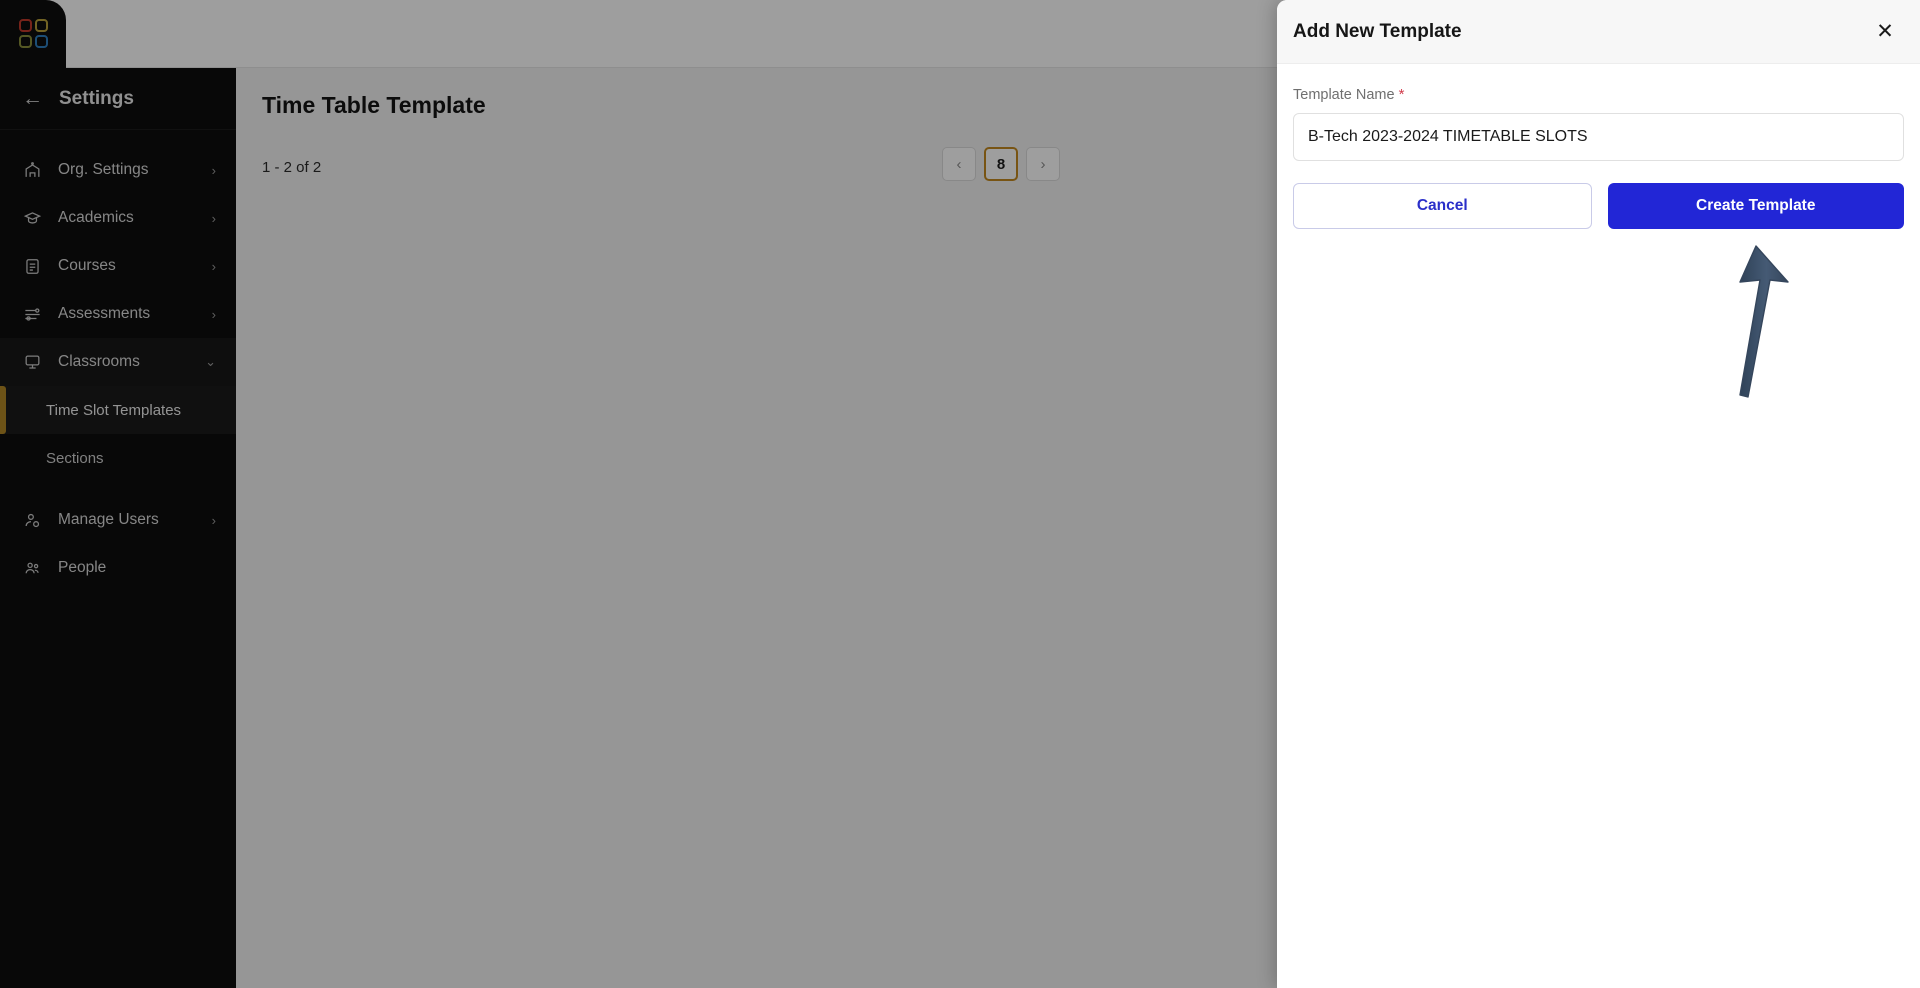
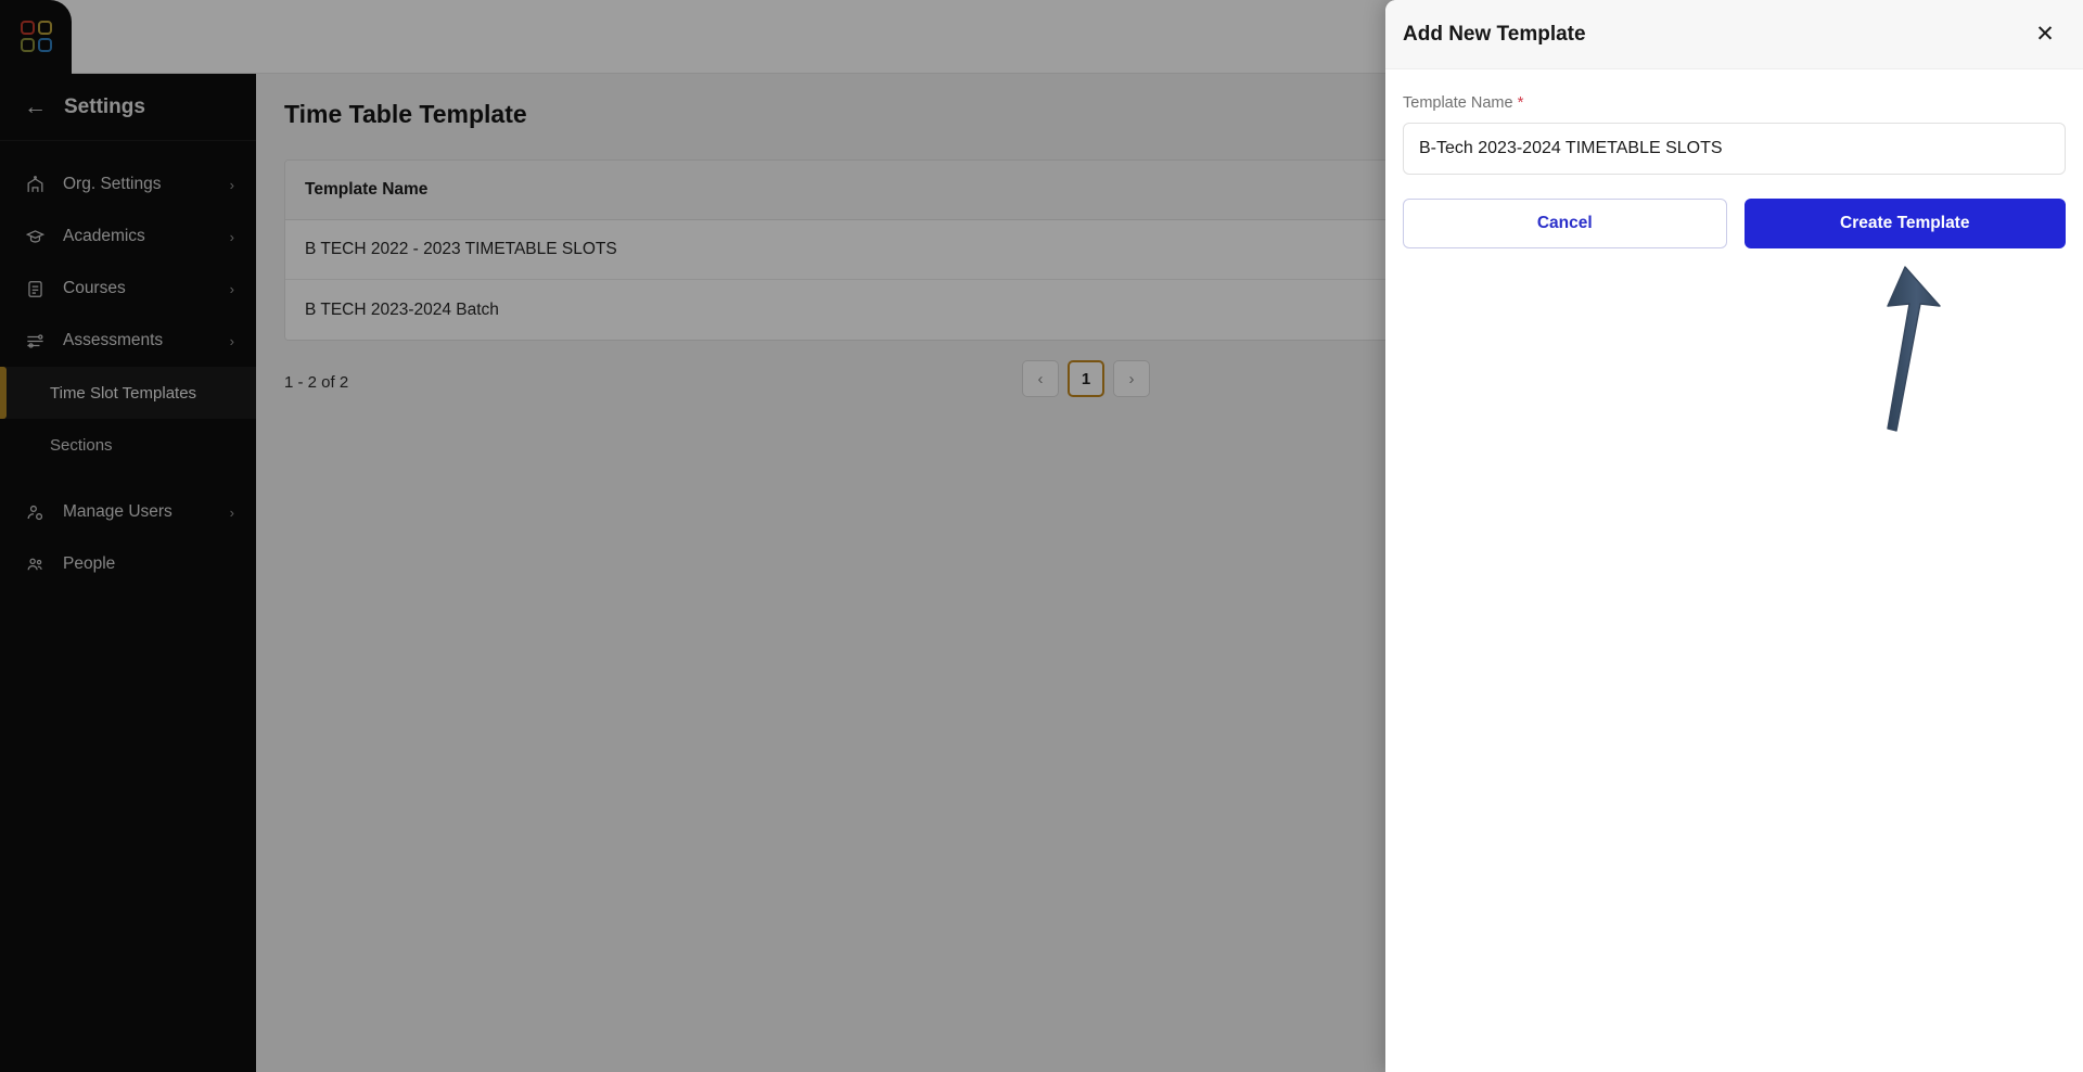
  ←
  Settings
  Org. Settings
  ›
  Academics
  ›
  Courses
  ›
  Assessments
  ›
- Classrooms
- ⌄
  Time Slot Templates
  Sections
  Manage Users
  ›
  People
  Time Table Template
+ Template Name
+ B TECH 2022 - 2023 TIMETABLE SLOTS
+ B TECH 2023-2024 Batch
  1 - 2 of 2
  ‹
- 8
+ 1
  ›
  Add New Template
  ✕
  Template Name *
  B-Tech 2023-2024 TIMETABLE SLOTS
  Cancel
  Create Template
